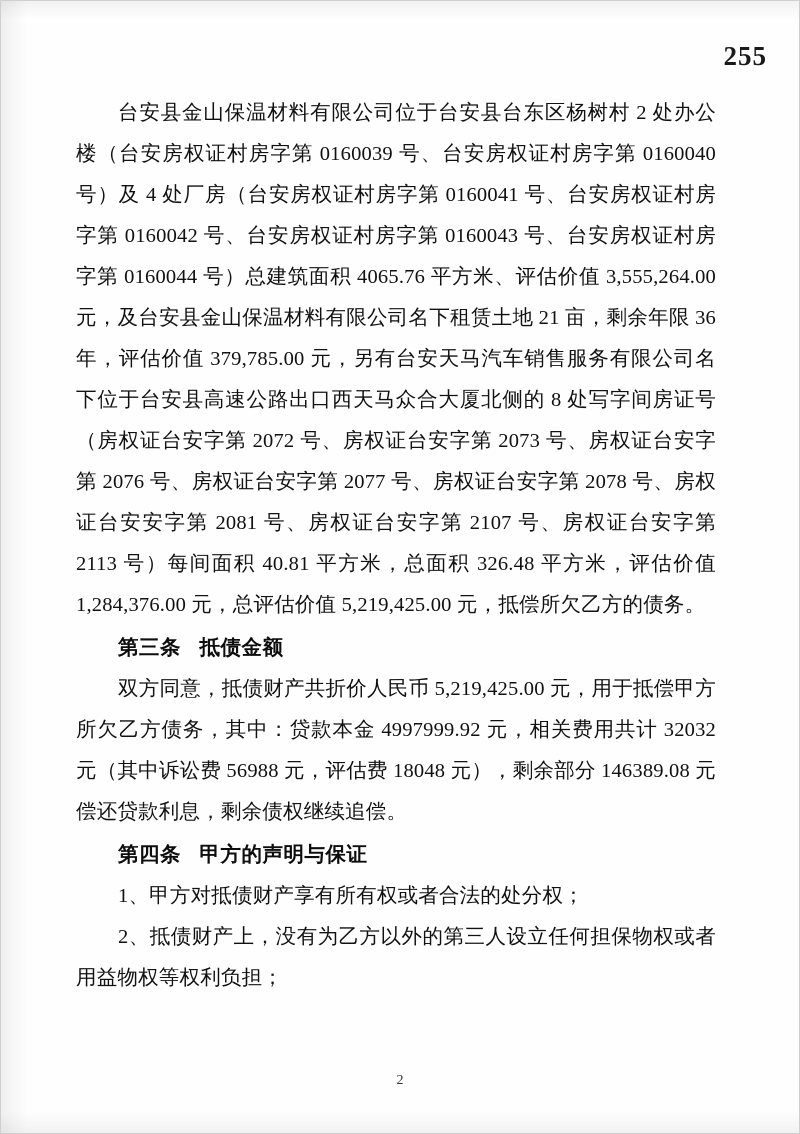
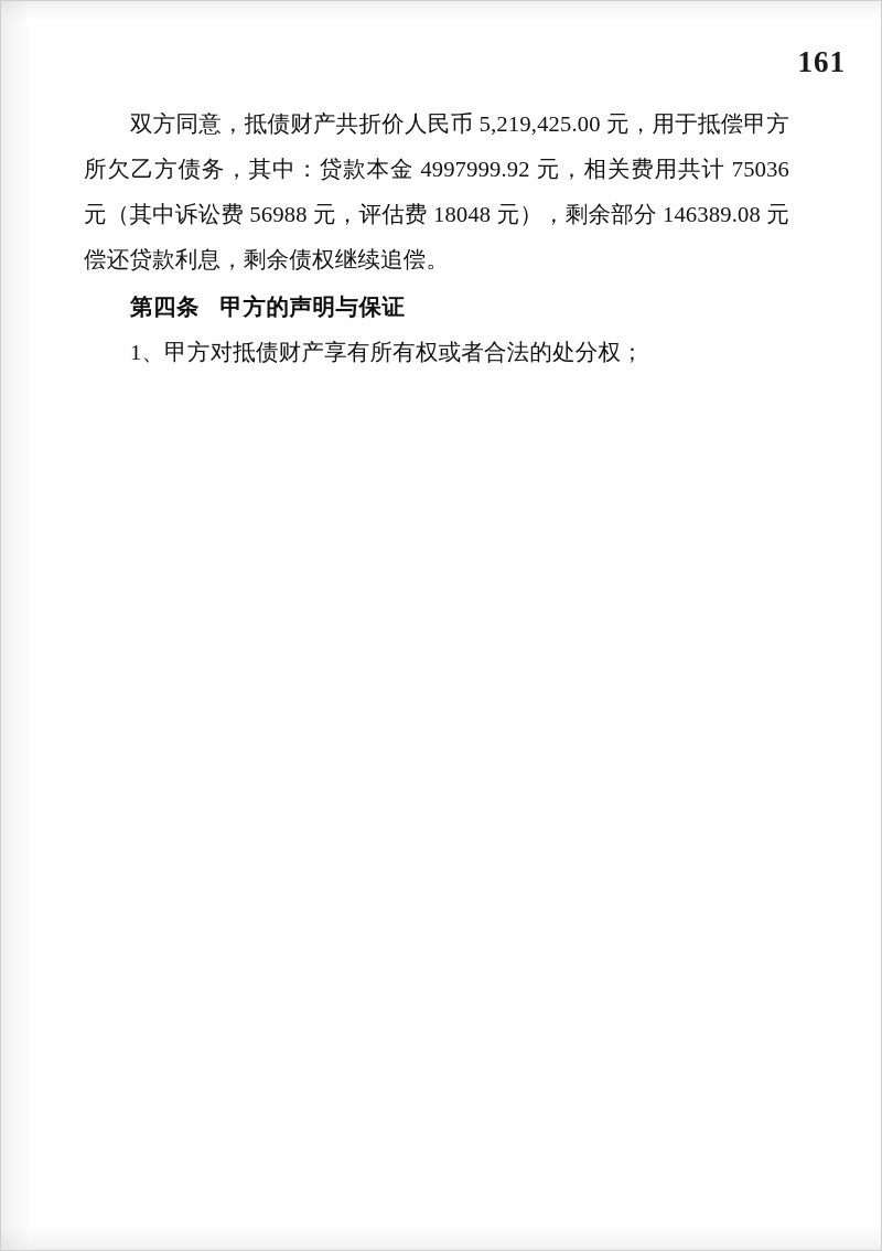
- 255
+ 161
- 台安县金山保温材料有限公司位于台安县台东区杨树村 2 处办公楼（台安房权证村房字第 0160039 号、台安房权证村房字第 0160040 号）及 4 处厂房（台安房权证村房字第 0160041 号、台安房权证村房字第 0160042 号、台安房权证村房字第 0160043 号、台安房权证村房字第 0160044 号）总建筑面积 4065.76 平方米、评估价值 3,555,264.00 元，及台安县金山保温材料有限公司名下租赁土地 21 亩，剩余年限 36 年，评估价值 379,785.00 元，另有台安天马汽车销售服务有限公司名下位于台安县高速公路出口西天马众合大厦北侧的 8 处写字间房证号（房权证台安字第 2072 号、房权证台安字第 2073 号、房权证台安字第 2076 号、房权证台安字第 2077 号、房权证台安字第 2078 号、房权证台安安字第 2081 号、房权证台安字第 2107 号、房权证台安字第 2113 号）每间面积 40.81 平方米，总面积 326.48 平方米，评估价值 1,284,376.00 元，总评估价值 5,219,425.00 元，抵偿所欠乙方的债务。
- 第三条 抵债金额
- 双方同意，抵债财产共折价人民币 5,219,425.00 元，用于抵偿甲方所欠乙方债务，其中：贷款本金 4997999.92 元，相关费用共计 32032 元（其中诉讼费 56988 元，评估费 18048 元），剩余部分 146389.08 元偿还贷款利息，剩余债权继续追偿。
+ 双方同意，抵债财产共折价人民币 5,219,425.00 元，用于抵偿甲方所欠乙方债务，其中：贷款本金 4997999.92 元，相关费用共计 75036 元（其中诉讼费 56988 元，评估费 18048 元），剩余部分 146389.08 元偿还贷款利息，剩余债权继续追偿。
  第四条 甲方的声明与保证
  1、甲方对抵债财产享有所有权或者合法的处分权；
- 2、抵债财产上，没有为乙方以外的第三人设立任何担保物权或者用益物权等权利负担；
- 2
